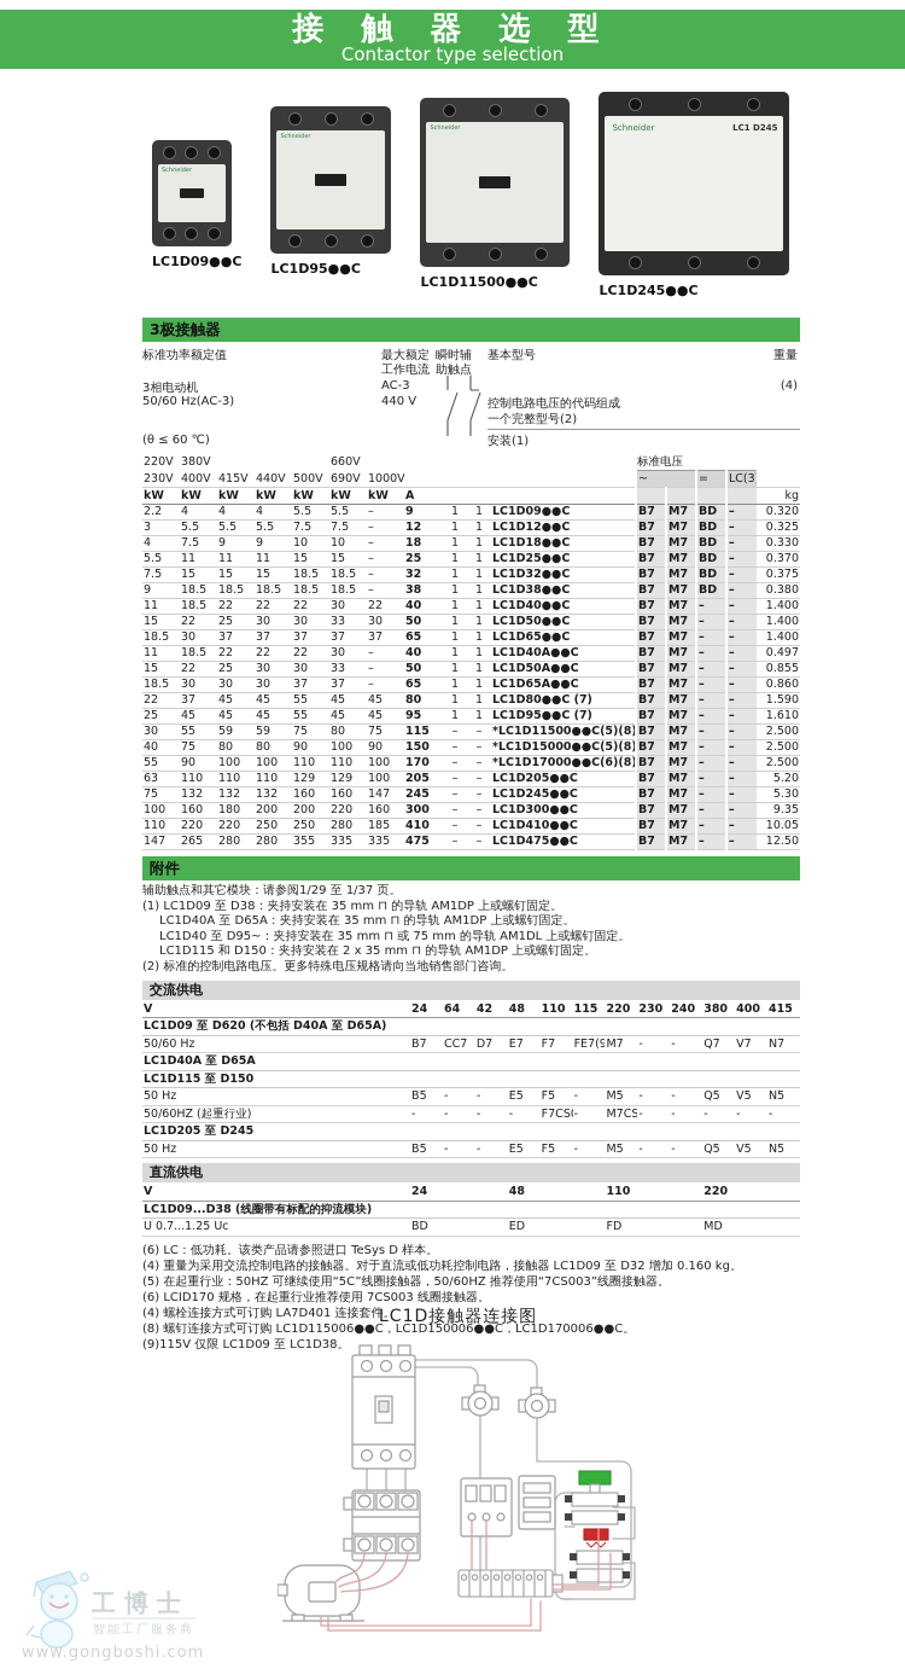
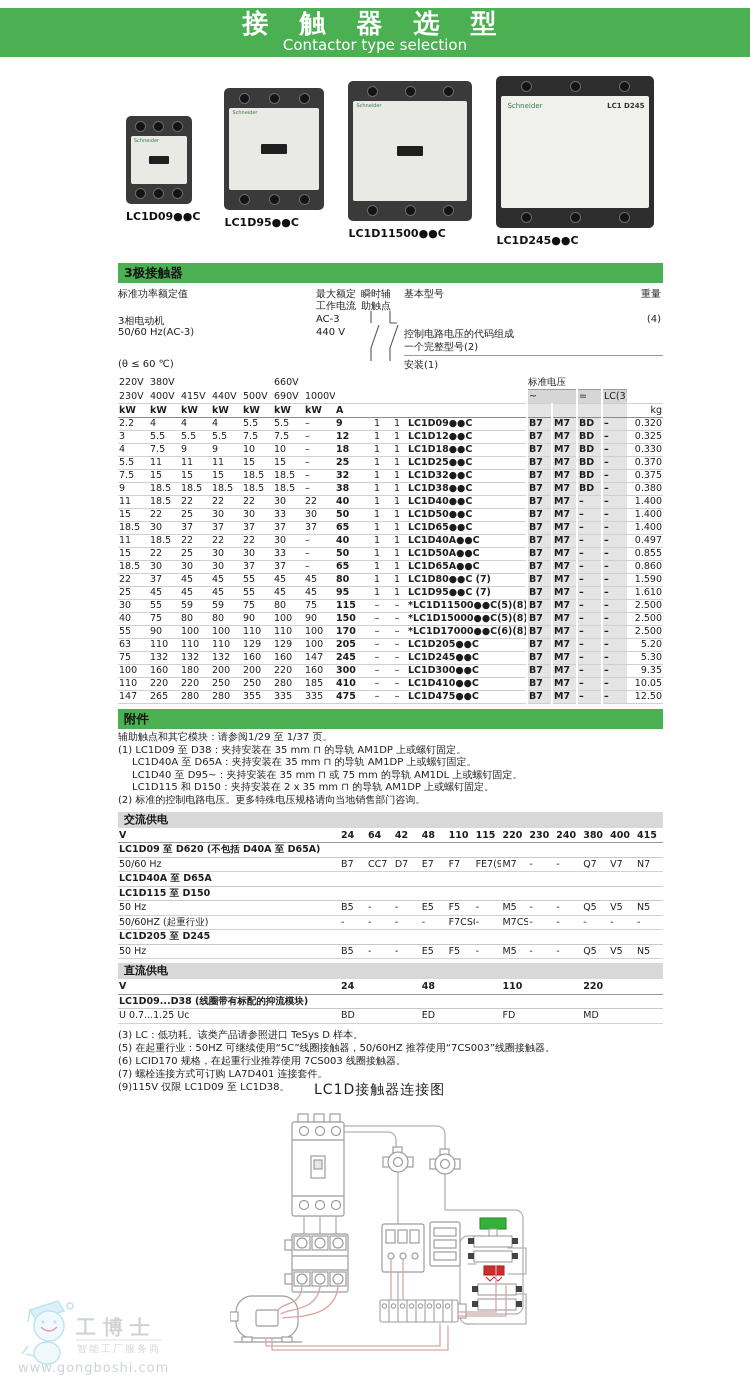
  接 触 器 选 型
  Contactor type selection
  LC1D09●●C
  LC1D95●●C
  LC1D11500●●C
  Schneider
  LC1 D245
  LC1D245●●C
  3极接触器
  标准功率额定值
  3相电动机
  50/60 Hz(AC-3)
  (θ ≤ 60 ℃)
  最大额定
  工作电流
  AC-3
  440 V
  瞬时辅
  助触点
  基本型号
  控制电路电压的代码组成
  一个完整型号(2)
  安装(1)
  重量
  (4)
  220V	380V				660V						标准电压
  230V	400V	415V	440V	500V	690V	1000V					~	=	LC(3
  kW	kW	kW	kW	kW	kW	kW	A								kg
  2.2	4	4	4	5.5	5.5	–	9	1	1	LC1D09●●C	B7	M7	BD	–	0.320
  3	5.5	5.5	5.5	7.5	7.5	–	12	1	1	LC1D12●●C	B7	M7	BD	–	0.325
  4	7.5	9	9	10	10	–	18	1	1	LC1D18●●C	B7	M7	BD	–	0.330
  5.5	11	11	11	15	15	–	25	1	1	LC1D25●●C	B7	M7	BD	–	0.370
  7.5	15	15	15	18.5	18.5	–	32	1	1	LC1D32●●C	B7	M7	BD	–	0.375
  9	18.5	18.5	18.5	18.5	18.5	–	38	1	1	LC1D38●●C	B7	M7	BD	–	0.380
  11	18.5	22	22	22	30	22	40	1	1	LC1D40●●C	B7	M7	–	–	1.400
  15	22	25	30	30	33	30	50	1	1	LC1D50●●C	B7	M7	–	–	1.400
  18.5	30	37	37	37	37	37	65	1	1	LC1D65●●C	B7	M7	–	–	1.400
  11	18.5	22	22	22	30	–	40	1	1	LC1D40A●●C	B7	M7	–	–	0.497
  15	22	25	30	30	33	–	50	1	1	LC1D50A●●C	B7	M7	–	–	0.855
  18.5	30	30	30	37	37	–	65	1	1	LC1D65A●●C	B7	M7	–	–	0.860
  22	37	45	45	55	45	45	80	1	1	LC1D80●●C (7)	B7	M7	–	–	1.590
  25	45	45	45	55	45	45	95	1	1	LC1D95●●C (7)	B7	M7	–	–	1.610
  30	55	59	59	75	80	75	115	–	–	*LC1D11500●●C(5)(8)	B7	M7	–	–	2.500
  40	75	80	80	90	100	90	150	–	–	*LC1D15000●●C(5)(8)	B7	M7	–	–	2.500
  55	90	100	100	110	110	100	170	–	–	*LC1D17000●●C(6)(8)	B7	M7	–	–	2.500
  63	110	110	110	129	129	100	205	–	–	LC1D205●●C	B7	M7	–	–	5.20
  75	132	132	132	160	160	147	245	–	–	LC1D245●●C	B7	M7	–	–	5.30
  100	160	180	200	200	220	160	300	–	–	LC1D300●●C	B7	M7	–	–	9.35
  110	220	220	250	250	280	185	410	–	–	LC1D410●●C	B7	M7	–	–	10.05
  147	265	280	280	355	335	335	475	–	–	LC1D475●●C	B7	M7	–	–	12.50
  附件
  辅助触点和其它模块：请参阅1/29 至 1/37 页。
  (1) LC1D09 至 D38：夹持安装在 35 mm ⊓ 的导轨 AM1DP 上或螺钉固定。
  LC1D40A 至 D65A：夹持安装在 35 mm ⊓ 的导轨 AM1DP 上或螺钉固定。
  LC1D40 至 D95~：夹持安装在 35 mm ⊓ 或 75 mm 的导轨 AM1DL 上或螺钉固定。
  LC1D115 和 D150：夹持安装在 2 x 35 mm ⊓ 的导轨 AM1DP 上或螺钉固定。
  (2) 标准的控制电路电压。更多特殊电压规格请向当地销售部门咨询。
  交流供电
  V	24	64	42	48	110	115	220	230	240	380	400	415
  LC1D09 至 D620 (不包括 D40A 至 D65A)
  50/60 Hz	B7	CC7	D7	E7	F7	FE7(9	M7	-	-	Q7	V7	N7
  LC1D40A 至 D65A
  LC1D115 至 D150
  50 Hz	B5	-	-	E5	F5	-	M5	-	-	Q5	V5	N5
  50/60HZ (起重行业)	-	-	-	-	F7CS	-	M7CS	-	-	-	-	-
  LC1D205 至 D245
  50 Hz	B5	-	-	E5	F5	-	M5	-	-	Q5	V5	N5
  直流供电
  V	24	48	110	220
  LC1D09...D38 (线圈带有标配的抑流模块)
  U 0.7...1.25 Uc	BD	ED	FD	MD
- (6) LC：低功耗。该类产品请参照进口 TeSys D 样本。
+ (3) LC：低功耗。该类产品请参照进口 TeSys D 样本。
- (4) 重量为采用交流控制电路的接触器。对于直流或低功耗控制电路，接触器 LC1D09 至 D32 增加 0.160 kg。
  (5) 在起重行业：50HZ 可继续使用“5C”线圈接触器，50/60HZ 推荐使用“7CS003”线圈接触器。
  (6) LCID170 规格，在起重行业推荐使用 7CS003 线圈接触器。
- (4) 螺栓连接方式可订购 LA7D401 连接套件。
+ (7) 螺栓连接方式可订购 LA7D401 连接套件。
- (8) 螺钉连接方式可订购 LC1D115006●●C，LC1D150006●●C，LC1D170006●●C。
  (9)115V 仅限 LC1D09 至 LC1D38。
  LC1D接触器连接图
  工 博 士
  智能工厂服务商
  www.gongboshi.com
